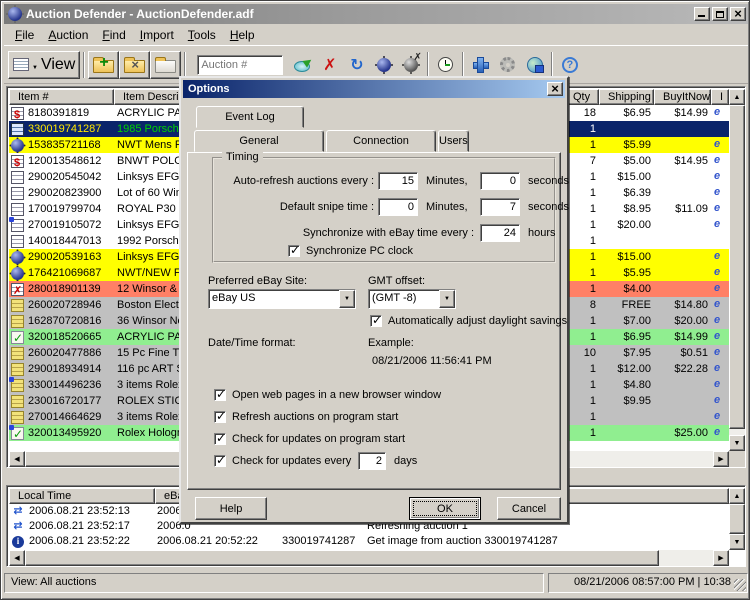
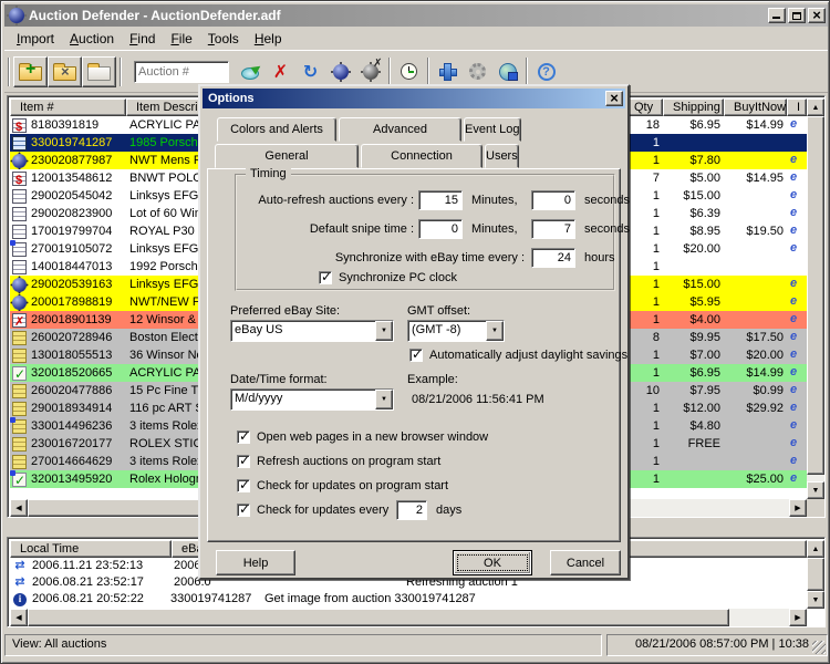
  Auction Defender - AuctionDefender.adf
- File
+ Import
  Auction
  Find
- Import
+ File
  Tools
  Help
- View
  Auction #
  Item #
  Qty
  Shipping
  BuyItNow
  I
  8180391819
  ACRYLIC PA
  18
  $6.95
  $14.99
  330019741287
  1985 Porsch
  1
- 153835721168
+ 230020877987
  NWT Mens
  1
- $5.99
+ $7.80
  120013548612
  BNWT POL
  7
  $5.00
  $14.95
  290020545042
  Linksys EFG
  1
  $15.00
  290020823900
  Lot of 60 Wi
  1
  $6.39
  170019799704
  ROYAL P30
  1
  $8.95
- $11.09
+ $19.50
  270019105072
  Linksys EFG
  1
  $20.00
  140018447013
  1992 Porsch
  1
  290020539163
  Linksys EFG
  1
  $15.00
- 176421069687
+ 200017898819
  NWT/NEW F
  1
  $5.95
  280018901139
  12 Winsor &
  1
  $4.00
  260020728946
  Boston Elect
  8
- FREE
+ $9.95
- $14.80
+ $17.50
- 162870720816
+ 130018055513
  36 Winsor N
  1
  $7.00
  $20.00
  320018520665
  ACRYLIC PA
  1
  $6.95
  $14.99
  260020477886
  15 Pc Fine T
  10
  $7.95
- $0.51
+ $0.99
  290018934914
  116 pc ART
  1
  $12.00
- $22.28
+ $29.92
  330014496236
  3 items Role
  1
  $4.80
  230016720177
  ROLEX STI
  1
- $9.95
+ FREE
  270014664629
  3 items Role
  1
  320013495920
  Rolex Holog
  1
  $25.00
  Local Time
- 2006.08.21 23:52:13
+ 2006.11.21 23:52:13
  2006.08.21 23:52:17
  2006.0
  Refreshing auction 1
- 2006.08.21 23:52:22
  2006.08.21 20:52:22
  330019741287
  Get image from auction 330019741287
  View: All auctions
  08/21/2006 08:57:00 PM | 10:38
  Options
+ Colors and Alerts
+ Advanced
  Event Log
  General
  Connection
  Users
  Timing
  Auto-refresh auctions every :
  15
  Minutes,
  0
  seconds
  Default snipe time :
  0
  Minutes,
  7
  seconds
  Synchronize with eBay time every :
  24
  hours
  Synchronize PC clock
  Preferred eBay Site:
  GMT offset:
  eBay US
  (GMT -8)
  Automatically adjust daylight savings
  Date/Time format:
  Example:
+ M/d/yyyy
  08/21/2006 11:56:41 PM
  Open web pages in a new browser window
  Refresh auctions on program start
  Check for updates on program start
  Check for updates every
  2
  days
  Help
  OK
  Cancel
